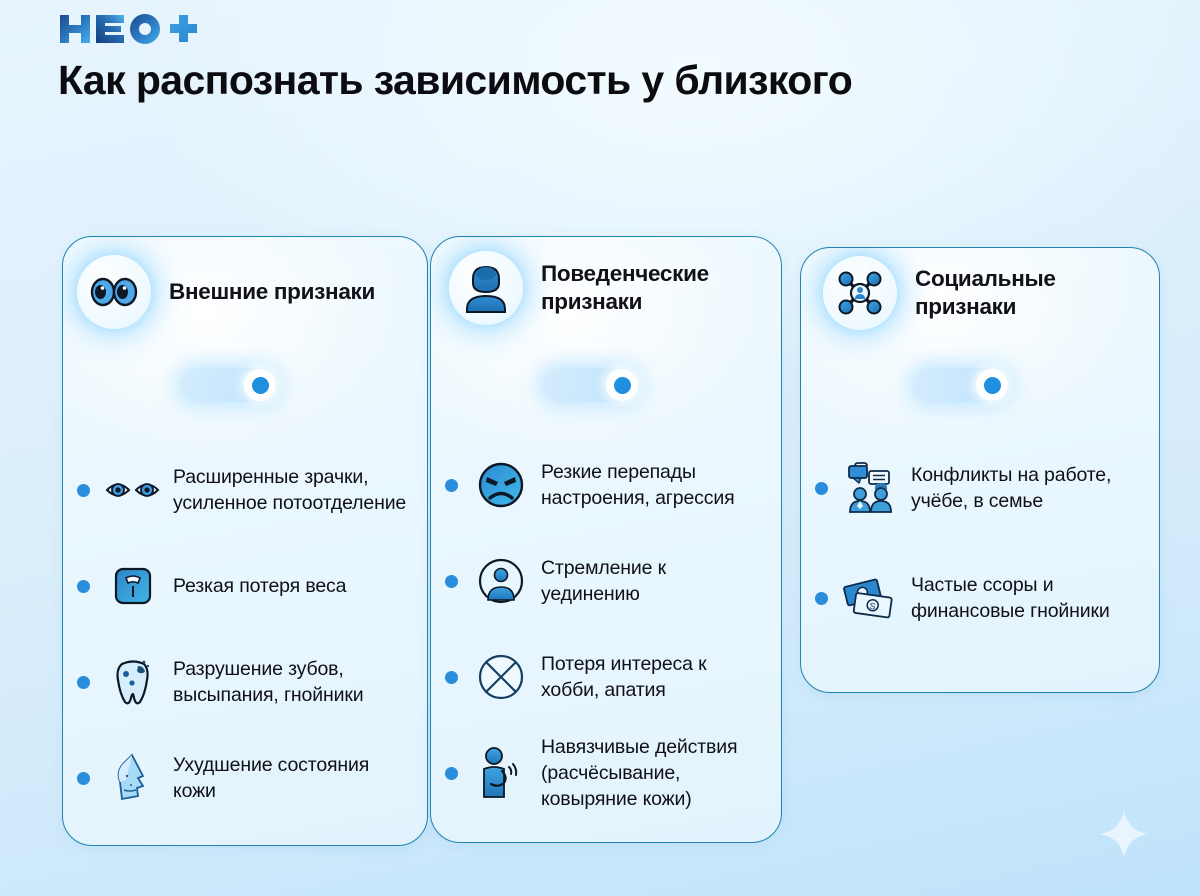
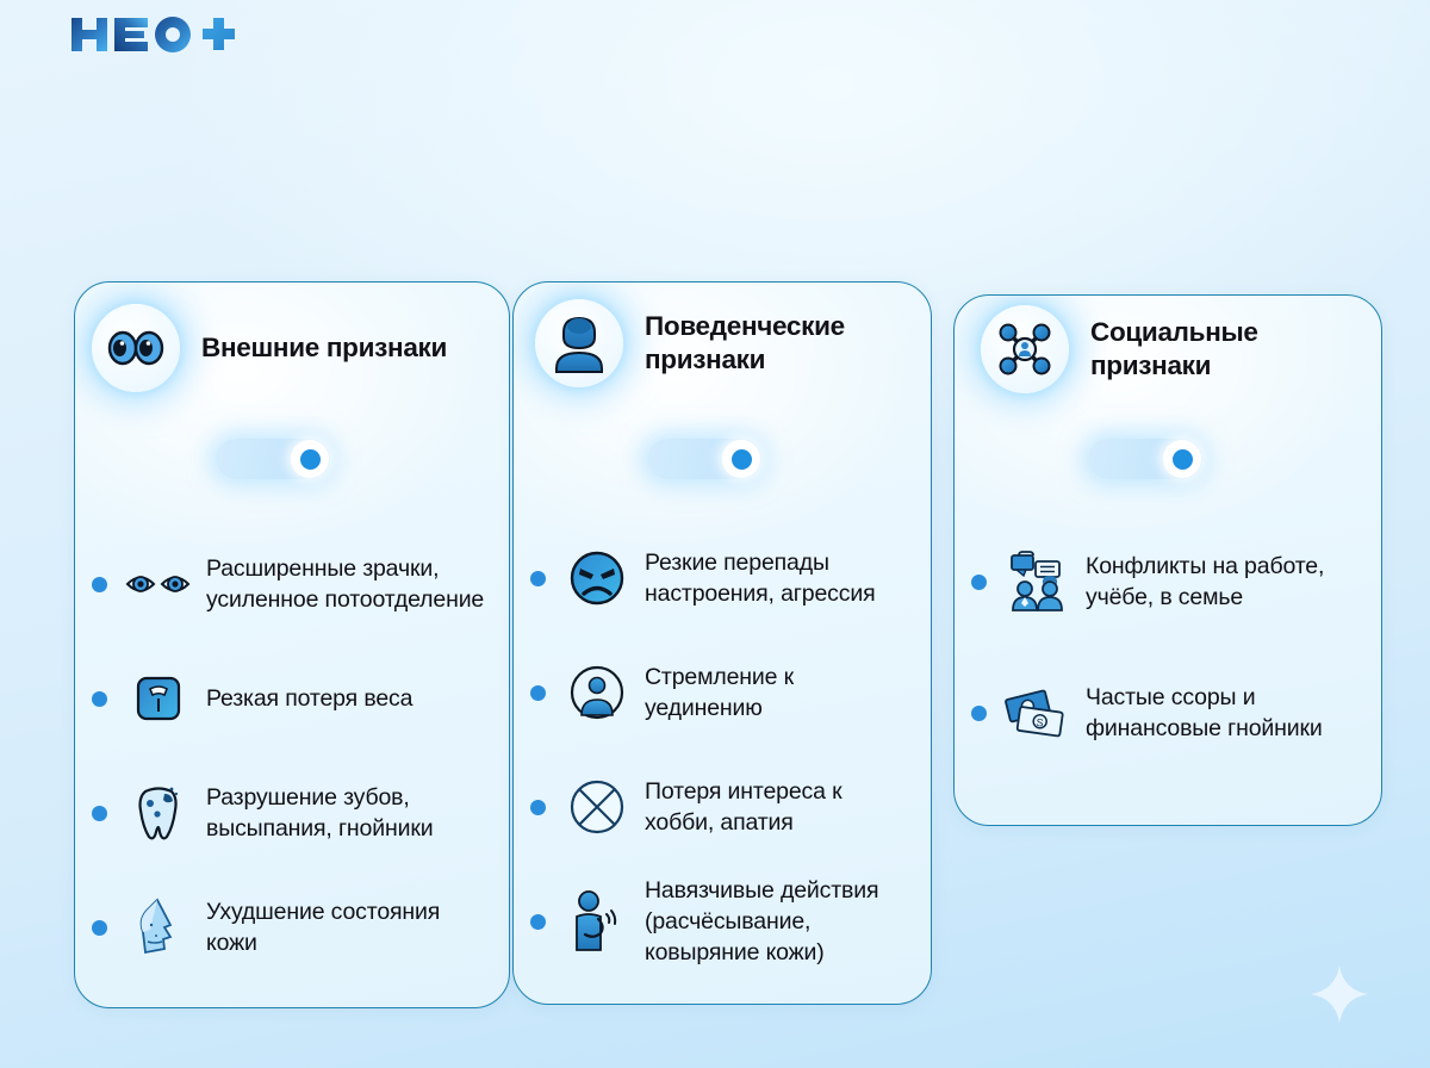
- Как распознать зависимость у близкого
  Внешние признаки
  Расширенные зрачки, усиленное потоотделение
  Резкая потеря веса
  Разрушение зубов, высыпания, гнойники
  Ухудшение состояния кожи
  Поведенческие признаки
  Резкие перепады настроения, агрессия
  Стремление к уединению
  Потеря интереса к хобби, апатия
  Навязчивые действия (расчёсывание, ковыряние кожи)
  Социальные признаки
  Конфликты на работе, учёбе, в семье
  Частые ссоры и финансовые гнойники
